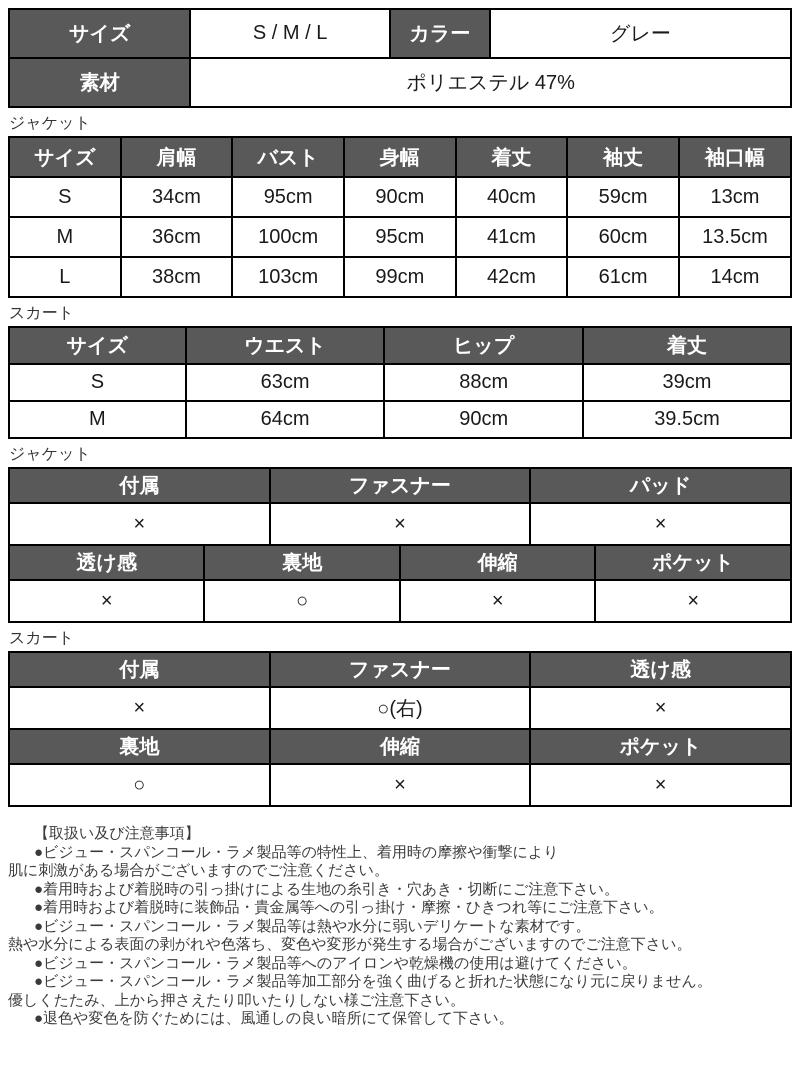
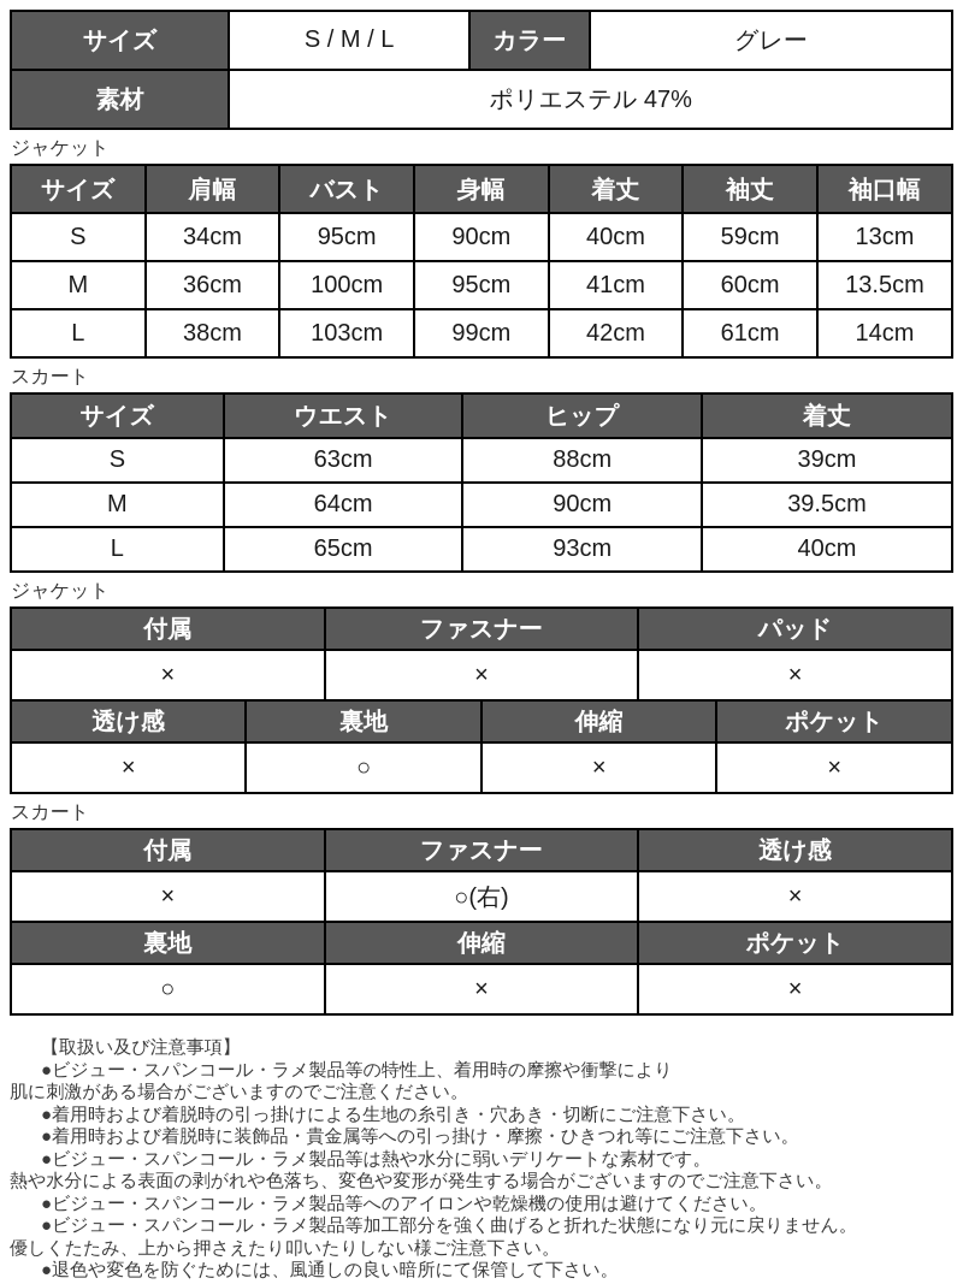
  サイズ	S / M / L	カラー	グレー
  素材	ポリエステル 47%
  ジャケット
  サイズ	肩幅	バスト	身幅	着丈	袖丈	袖口幅
  S	34cm	95cm	90cm	40cm	59cm	13cm
  M	36cm	100cm	95cm	41cm	60cm	13.5cm
  L	38cm	103cm	99cm	42cm	61cm	14cm
  スカート
  サイズ	ウエスト	ヒップ	着丈
  S	63cm	88cm	39cm
  M	64cm	90cm	39.5cm
+ L	65cm	93cm	40cm
  ジャケット
  付属	ファスナー	パッド
  ×	×	×
  透け感	裏地	伸縮	ポケット
  ×	○	×	×
  スカート
  付属	ファスナー	透け感
  ×	○(右)	×
  裏地	伸縮	ポケット
  ○	×	×
  【取扱い及び注意事項】
  ●ビジュー・スパンコール・ラメ製品等の特性上、着用時の摩擦や衝撃により
  肌に刺激がある場合がございますのでご注意ください。
  ●着用時および着脱時の引っ掛けによる生地の糸引き・穴あき・切断にご注意下さい。
  ●着用時および着脱時に装飾品・貴金属等への引っ掛け・摩擦・ひきつれ等にご注意下さい。
  ●ビジュー・スパンコール・ラメ製品等は熱や水分に弱いデリケートな素材です。
  熱や水分による表面の剥がれや色落ち、変色や変形が発生する場合がございますのでご注意下さい。
  ●ビジュー・スパンコール・ラメ製品等へのアイロンや乾燥機の使用は避けてください。
  ●ビジュー・スパンコール・ラメ製品等加工部分を強く曲げると折れた状態になり元に戻りません。
  優しくたたみ、上から押さえたり叩いたりしない様ご注意下さい。
  ●退色や変色を防ぐためには、風通しの良い暗所にて保管して下さい。
